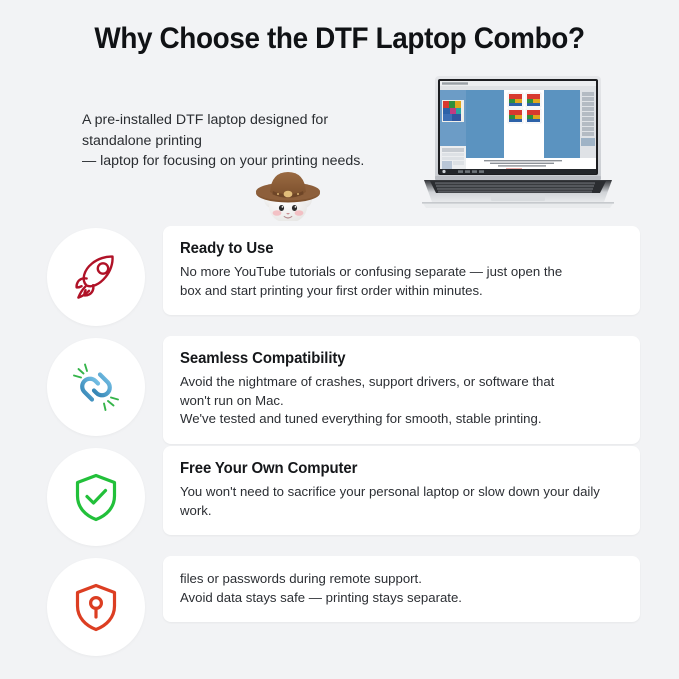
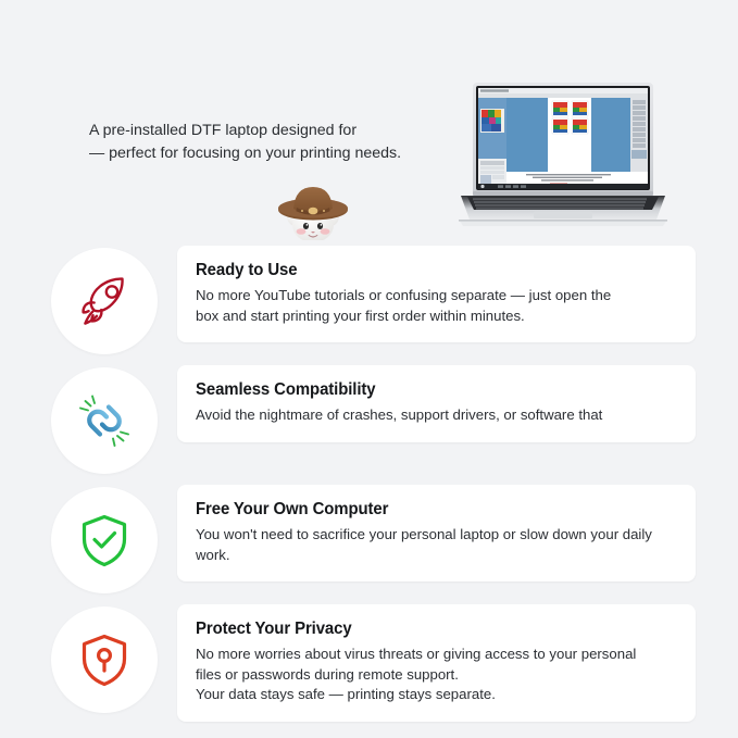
- Why Choose the DTF Laptop Combo?
  A pre-installed DTF laptop designed for
- standalone printing
- — laptop for focusing on your printing needs.
+ — perfect for focusing on your printing needs.
  Ready to Use
  No more YouTube tutorials or confusing separate — just open the
  box and start printing your first order within minutes.
  Seamless Compatibility
  Avoid the nightmare of crashes, support drivers, or software that
- won't run on Mac.
- We've tested and tuned everything for smooth, stable printing.
  Free Your Own Computer
  You won't need to sacrifice your personal laptop or slow down your daily
  work.
+ Protect Your Privacy
+ No more worries about virus threats or giving access to your personal
  files or passwords during remote support.
- Avoid data stays safe — printing stays separate.
+ Your data stays safe — printing stays separate.
